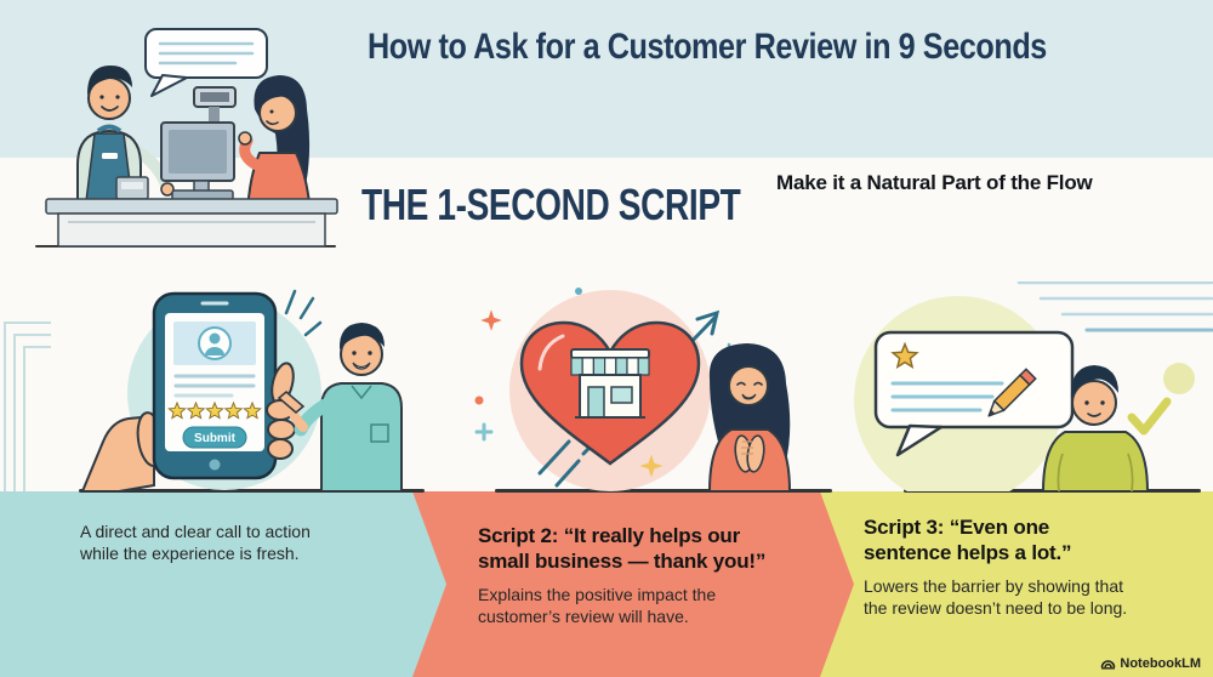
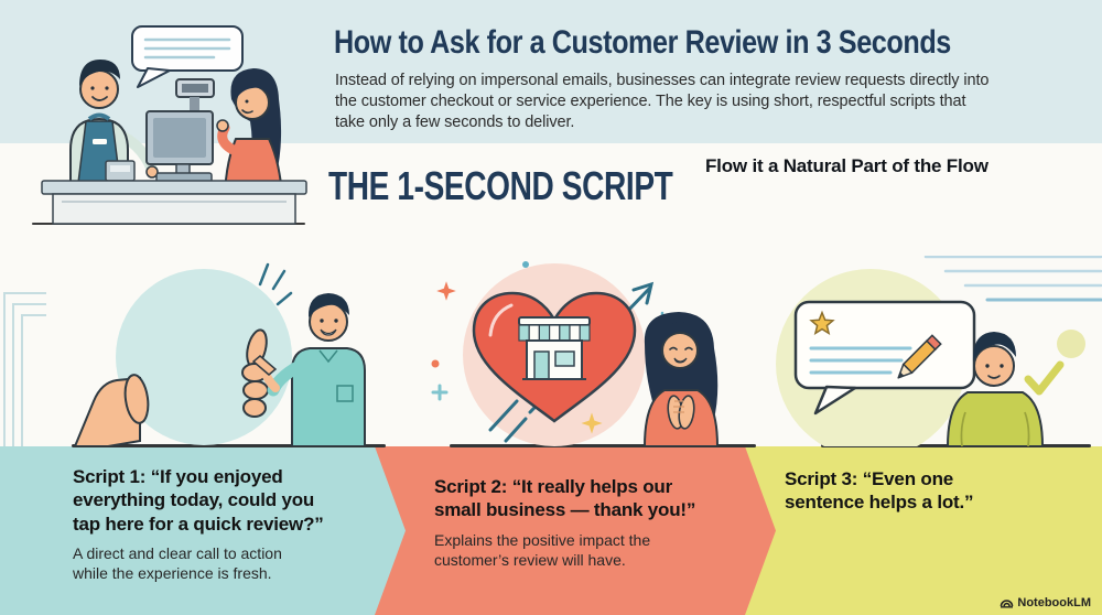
- Submit
- How to Ask for a Customer Review in 9 Seconds
+ How to Ask for a Customer Review in 3 Seconds
+ Instead of relying on impersonal emails, businesses can integrate review requests directly into
+ the customer checkout or service experience. The key is using short, respectful scripts that
+ take only a few seconds to deliver.
  THE 1-SECOND SCRIPT
- Make it a Natural Part of the Flow
+ Flow it a Natural Part of the Flow
+ Script 1: “If you enjoyed
+ everything today, could you
+ tap here for a quick review?”
  A direct and clear call to action
  while the experience is fresh.
  Script 2: “It really helps our
  small business — thank you!”
  Explains the positive impact the
  customer’s review will have.
  Script 3: “Even one
  sentence helps a lot.”
- Lowers the barrier by showing that
- the review doesn’t need to be long.
  NotebookLM
